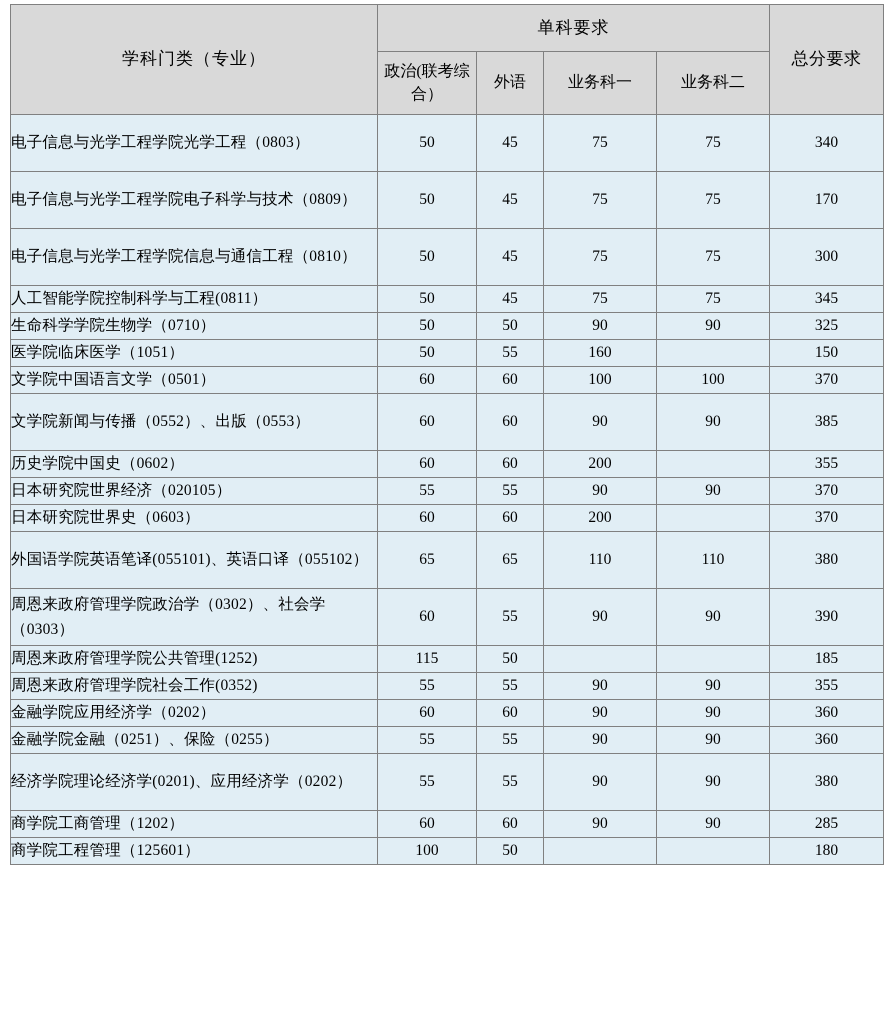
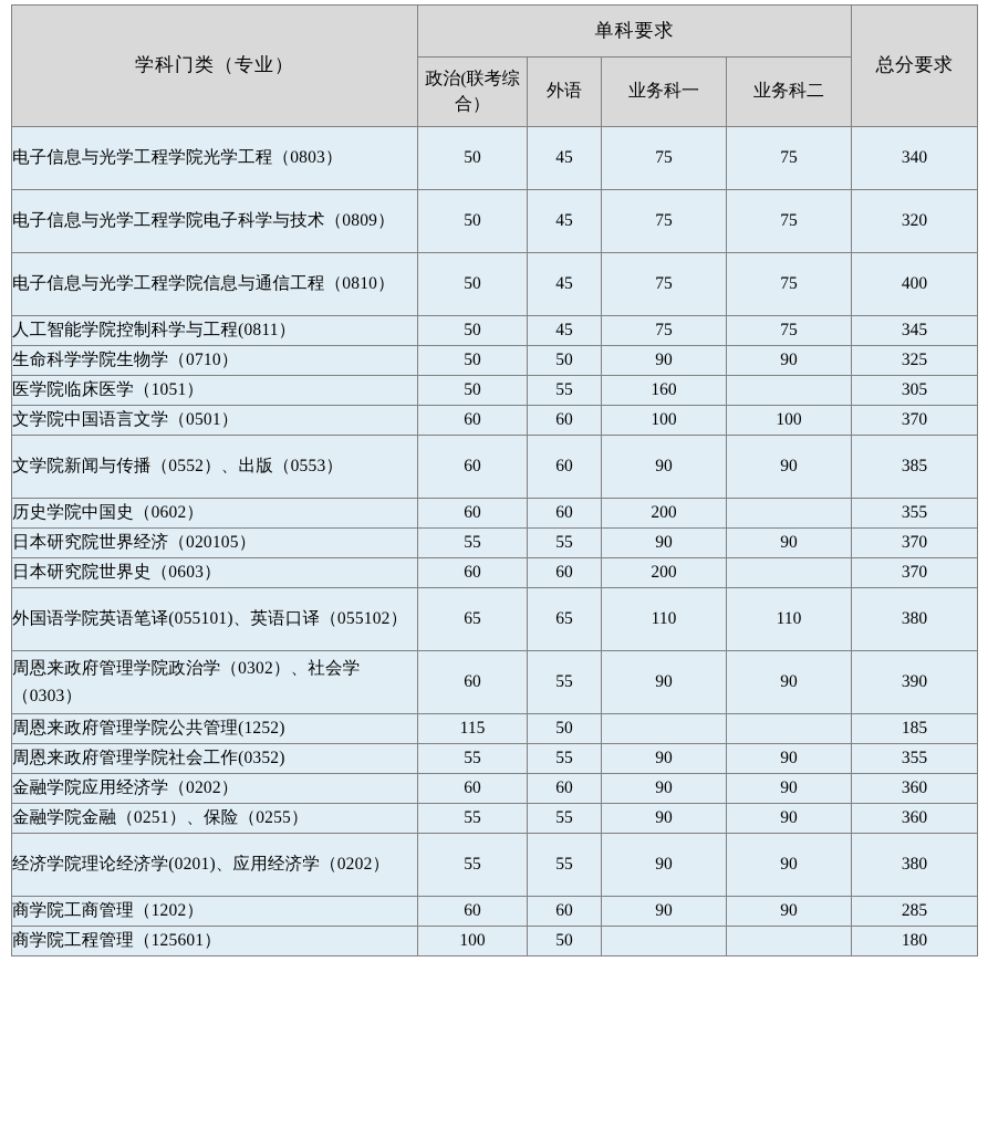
  学科门类（专业）	单科要求	总分要求
  政治(联考综合）	外语	业务科一	业务科二
  电子信息与光学工程学院光学工程（0803）	50	45	75	75	340
- 电子信息与光学工程学院电子科学与技术（0809）	50	45	75	75	170
+ 电子信息与光学工程学院电子科学与技术（0809）	50	45	75	75	320
- 电子信息与光学工程学院信息与通信工程（0810）	50	45	75	75	300
+ 电子信息与光学工程学院信息与通信工程（0810）	50	45	75	75	400
  人工智能学院控制科学与工程(0811）	50	45	75	75	345
  生命科学学院生物学（0710）	50	50	90	90	325
- 医学院临床医学（1051）	50	55	160		150
+ 医学院临床医学（1051）	50	55	160		305
  文学院中国语言文学（0501）	60	60	100	100	370
  文学院新闻与传播（0552）、出版（0553）	60	60	90	90	385
  历史学院中国史（0602）	60	60	200		355
  日本研究院世界经济（020105）	55	55	90	90	370
  日本研究院世界史（0603）	60	60	200		370
  外国语学院英语笔译(055101)、英语口译（055102）	65	65	110	110	380
  周恩来政府管理学院政治学（0302）、社会学（0303）	60	55	90	90	390
  周恩来政府管理学院公共管理(1252)	115	50			185
  周恩来政府管理学院社会工作(0352)	55	55	90	90	355
  金融学院应用经济学（0202）	60	60	90	90	360
  金融学院金融（0251）、保险（0255）	55	55	90	90	360
  经济学院理论经济学(0201)、应用经济学（0202）	55	55	90	90	380
  商学院工商管理（1202）	60	60	90	90	285
  商学院工程管理（125601）	100	50			180
